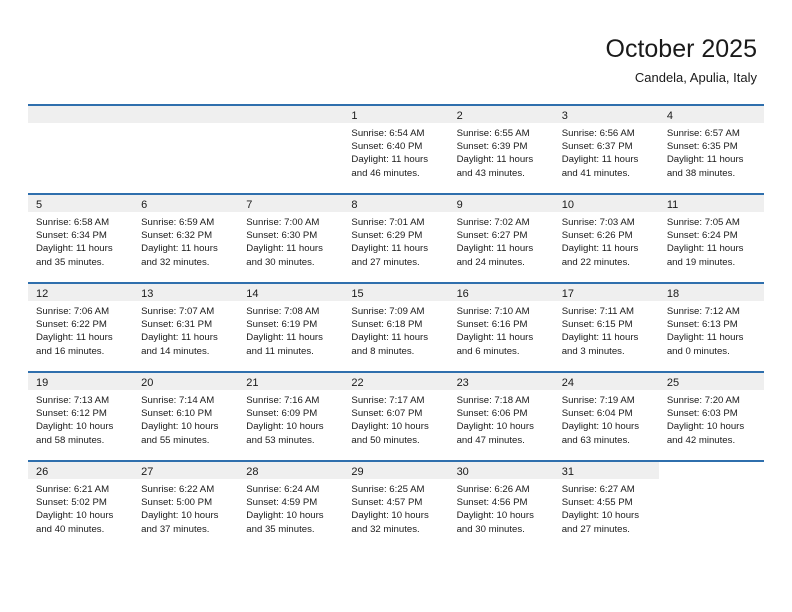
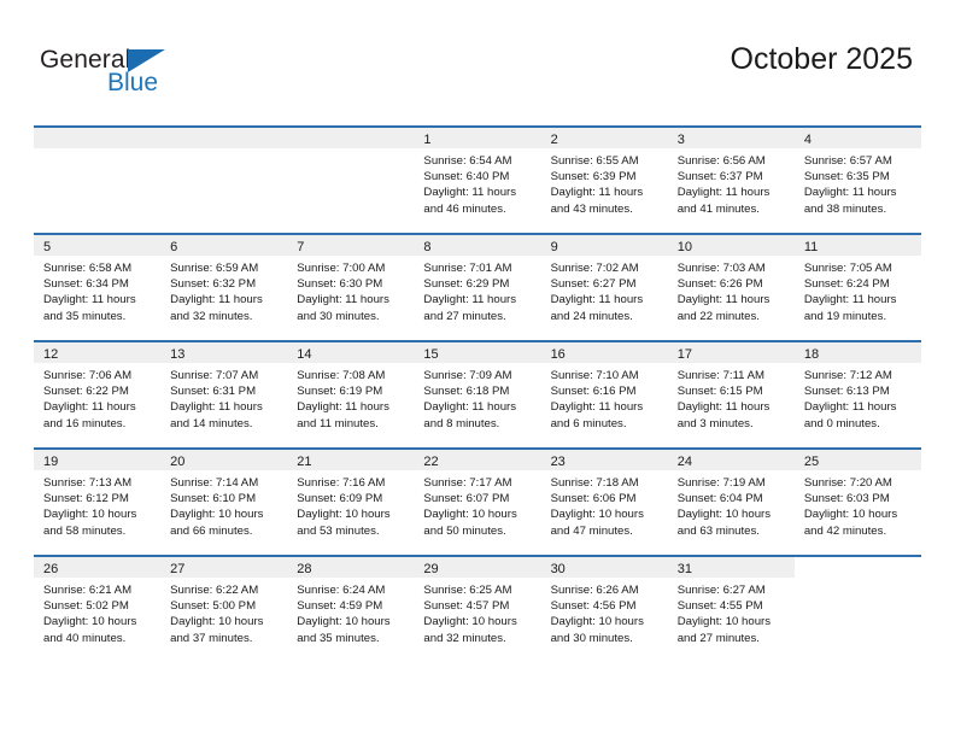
+ General
+ Blue
  October 2025
- Candela, Apulia, Italy
  1
  Sunrise: 6:54 AM
  Sunset: 6:40 PM
  Daylight: 11 hours
  and 46 minutes.
  2
  Sunrise: 6:55 AM
  Sunset: 6:39 PM
  Daylight: 11 hours
  and 43 minutes.
  3
  Sunrise: 6:56 AM
  Sunset: 6:37 PM
  Daylight: 11 hours
  and 41 minutes.
  4
  Sunrise: 6:57 AM
  Sunset: 6:35 PM
  Daylight: 11 hours
  and 38 minutes.
  5
  Sunrise: 6:58 AM
  Sunset: 6:34 PM
  Daylight: 11 hours
  and 35 minutes.
  6
  Sunrise: 6:59 AM
  Sunset: 6:32 PM
  Daylight: 11 hours
  and 32 minutes.
  7
  Sunrise: 7:00 AM
  Sunset: 6:30 PM
  Daylight: 11 hours
  and 30 minutes.
  8
  Sunrise: 7:01 AM
  Sunset: 6:29 PM
  Daylight: 11 hours
  and 27 minutes.
  9
  Sunrise: 7:02 AM
  Sunset: 6:27 PM
  Daylight: 11 hours
  and 24 minutes.
  10
  Sunrise: 7:03 AM
  Sunset: 6:26 PM
  Daylight: 11 hours
  and 22 minutes.
  11
  Sunrise: 7:05 AM
  Sunset: 6:24 PM
  Daylight: 11 hours
  and 19 minutes.
  12
  Sunrise: 7:06 AM
  Sunset: 6:22 PM
  Daylight: 11 hours
  and 16 minutes.
  13
  Sunrise: 7:07 AM
  Sunset: 6:31 PM
  Daylight: 11 hours
  and 14 minutes.
  14
  Sunrise: 7:08 AM
  Sunset: 6:19 PM
  Daylight: 11 hours
  and 11 minutes.
  15
  Sunrise: 7:09 AM
  Sunset: 6:18 PM
  Daylight: 11 hours
  and 8 minutes.
  16
  Sunrise: 7:10 AM
  Sunset: 6:16 PM
  Daylight: 11 hours
  and 6 minutes.
  17
  Sunrise: 7:11 AM
  Sunset: 6:15 PM
  Daylight: 11 hours
  and 3 minutes.
  18
  Sunrise: 7:12 AM
  Sunset: 6:13 PM
  Daylight: 11 hours
  and 0 minutes.
  19
  Sunrise: 7:13 AM
  Sunset: 6:12 PM
  Daylight: 10 hours
  and 58 minutes.
  20
  Sunrise: 7:14 AM
  Sunset: 6:10 PM
  Daylight: 10 hours
- and 55 minutes.
+ and 66 minutes.
  21
  Sunrise: 7:16 AM
  Sunset: 6:09 PM
  Daylight: 10 hours
  and 53 minutes.
  22
  Sunrise: 7:17 AM
  Sunset: 6:07 PM
  Daylight: 10 hours
  and 50 minutes.
  23
  Sunrise: 7:18 AM
  Sunset: 6:06 PM
  Daylight: 10 hours
  and 47 minutes.
  24
  Sunrise: 7:19 AM
  Sunset: 6:04 PM
  Daylight: 10 hours
  and 63 minutes.
  25
  Sunrise: 7:20 AM
  Sunset: 6:03 PM
  Daylight: 10 hours
  and 42 minutes.
  26
  Sunrise: 6:21 AM
  Sunset: 5:02 PM
  Daylight: 10 hours
  and 40 minutes.
  27
  Sunrise: 6:22 AM
  Sunset: 5:00 PM
  Daylight: 10 hours
  and 37 minutes.
  28
  Sunrise: 6:24 AM
  Sunset: 4:59 PM
  Daylight: 10 hours
  and 35 minutes.
  29
  Sunrise: 6:25 AM
  Sunset: 4:57 PM
  Daylight: 10 hours
  and 32 minutes.
  30
  Sunrise: 6:26 AM
  Sunset: 4:56 PM
  Daylight: 10 hours
  and 30 minutes.
  31
  Sunrise: 6:27 AM
  Sunset: 4:55 PM
  Daylight: 10 hours
  and 27 minutes.
